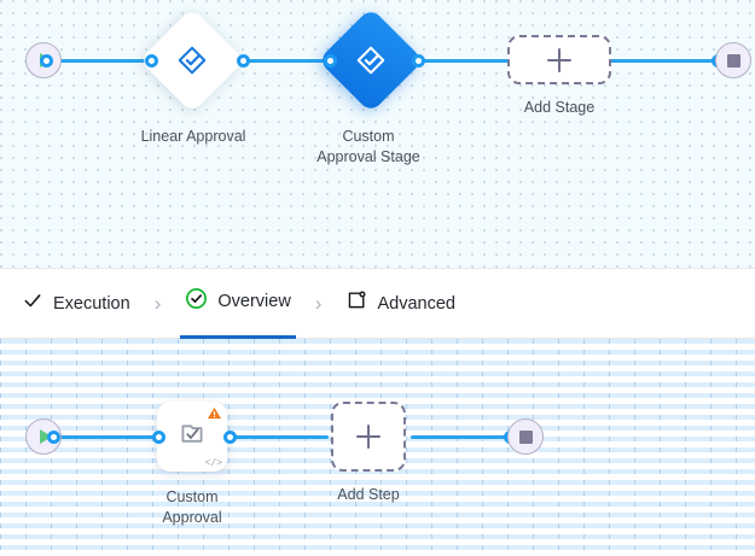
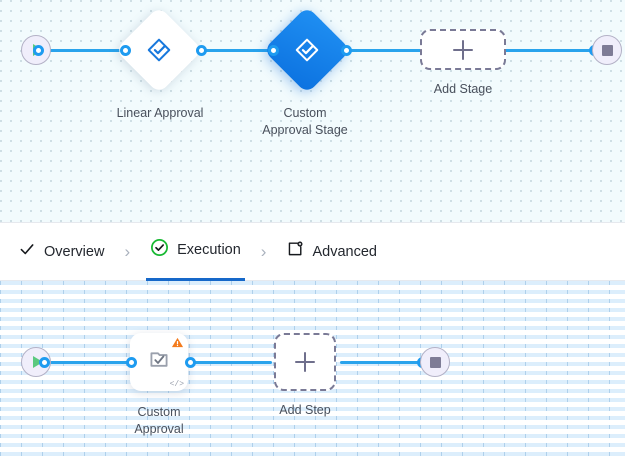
  Linear Approval
  Custom
  Approval Stage
  Add Stage
- Execution
+ Overview
  ›
- Overview
+ Execution
  ›
  Advanced
  </>
  Custom
  Approval
  Add Step
